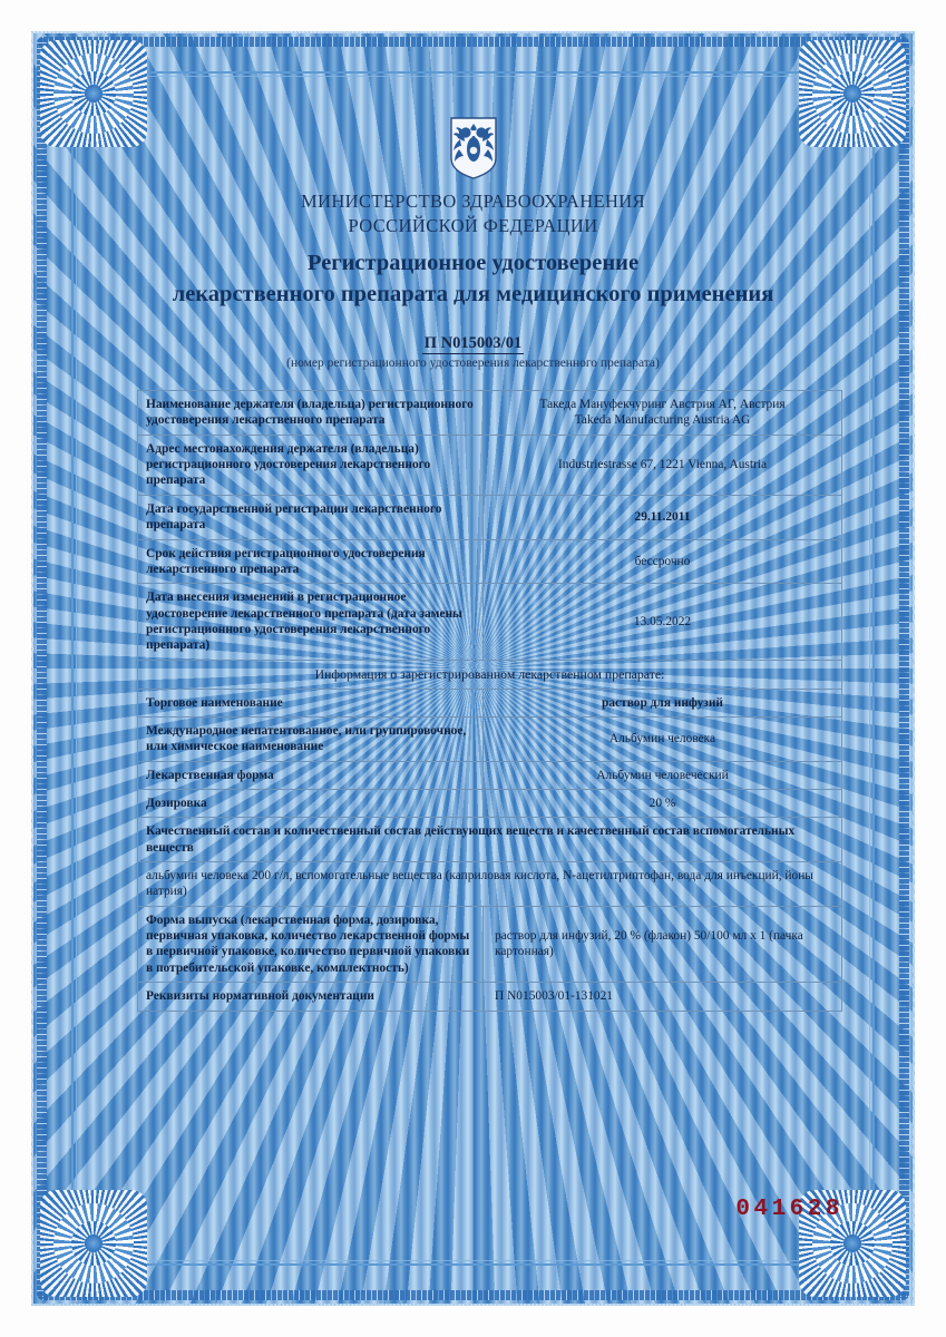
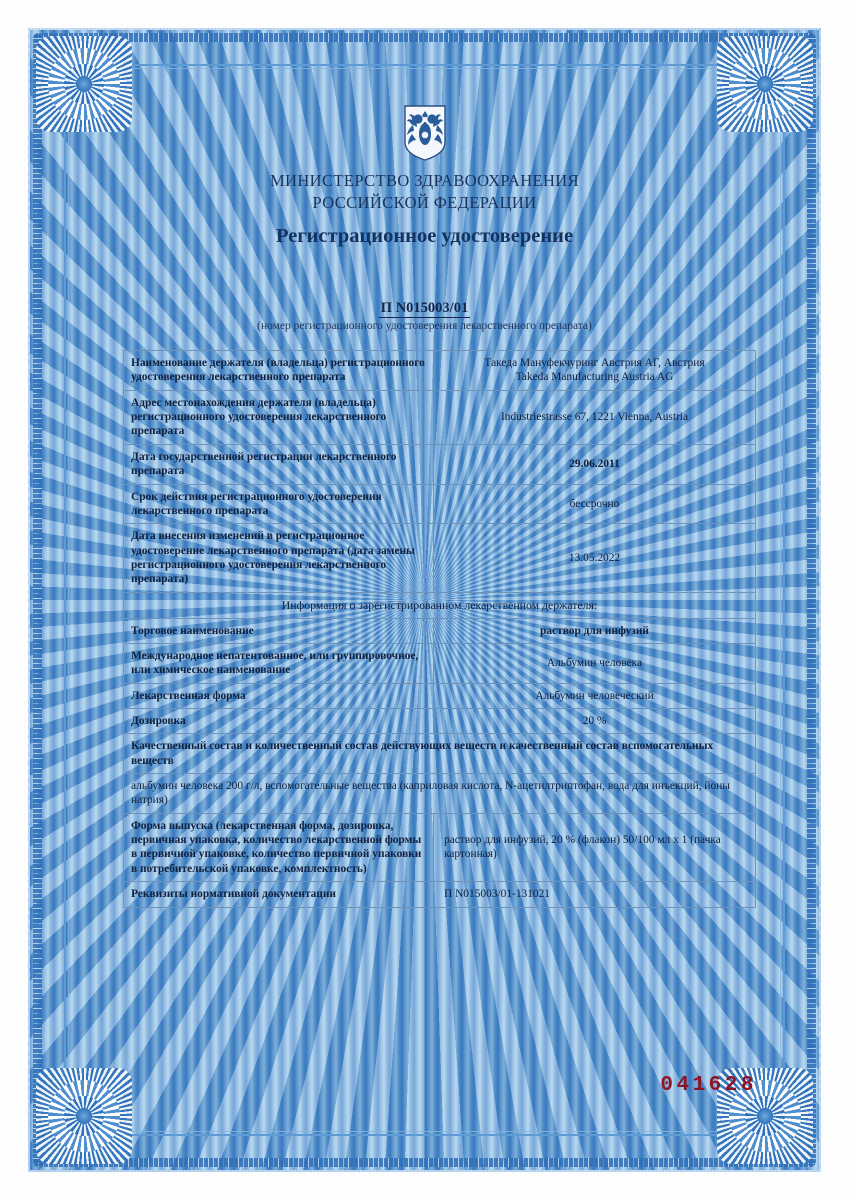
  МИНИСТЕРСТВО ЗДРАВООХРАНЕНИЯ
  РОССИЙСКОЙ ФЕДЕРАЦИИ
  Регистрационное удостоверение
- лекарственного препарата для медицинского применения
  П N015003/01
  (номер регистрационного удостоверения лекарственного препарата)
  Наименование держателя (владельца) регистрационного удостоверения лекарственного препарата	Такеда Мануфекчуринг Австрия АГ, Австрия Takeda Manufacturing Austria AG
  Адрес местонахождения держателя (владельца) регистрационного удостоверения лекарственного препарата	Industriestrasse 67, 1221 Vienna, Austria
- Дата государственной регистрации лекарственного препарата	29.11.2011
+ Дата государственной регистрации лекарственного препарата	29.06.2011
  Срок действия регистрационного удостоверения лекарственного препарата	бессрочно
  Дата внесения изменений в регистрационное удостоверение лекарственного препарата (дата замены регистрационного удостоверения лекарственного препарата)	13.05.2022
- Информация о зарегистрированном лекарственном препарате:
+ Информация о зарегистрированном лекарственном держателя:
  Торговое наименование	раствор для инфузий
  Международное непатентованное, или группировочное, или химическое наименование	Альбумин человека
  Лекарственная форма	Альбумин человеческий
  Дозировка	20 %
  Качественный состав и количественный состав действующих веществ и качественный состав вспомогательных веществ
  альбумин человека 200 г/л, вспомогательные вещества (каприловая кислота, N-ацетилтриптофан, вода для инъекций, йоны натрия)
  Форма выпуска (лекарственная форма, дозировка, первичная упаковка, количество лекарственной формы в первичной упаковке, количество первичной упаковки в потребительской упаковке, комплектность)	раствор для инфузий, 20 % (флакон) 50/100 мл х 1 (пачка картонная)
  Реквизиты нормативной документации	П N015003/01-131021
  041628
